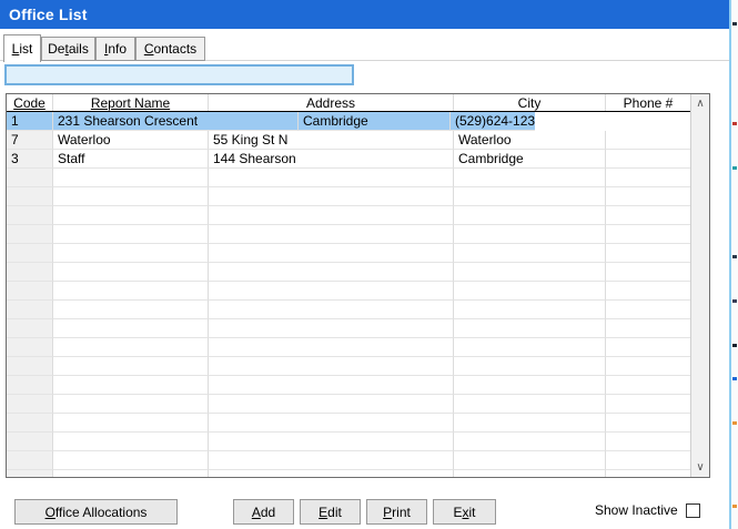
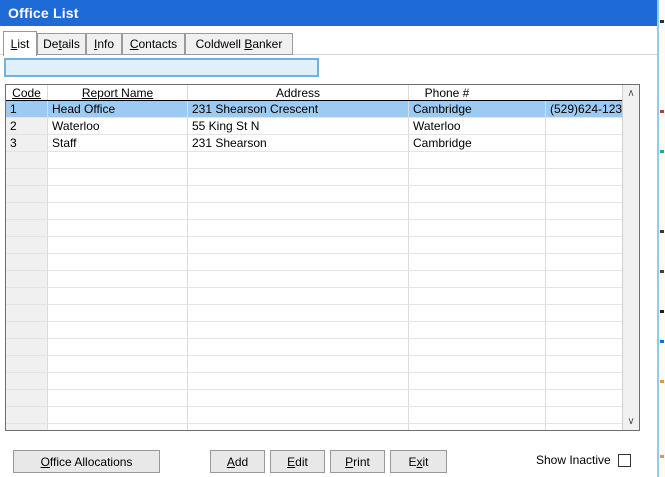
  Office List
  List
  Details
  Info
  Contacts
+ Coldwell Banker
  Code
  Report Name
  Address
- City
  Phone #
  1
+ Head Office
  231 Shearson Crescent
  Cambridge
  (529)624-123
- 7
+ 2
  Waterloo
  55 King St N
  Waterloo
  3
  Staff
- 144 Shearson
+ 231 Shearson
  Cambridge
  ∧
  ∨
  Office Allocations
  Add
  Edit
  Print
  Exit
  Show Inactive
